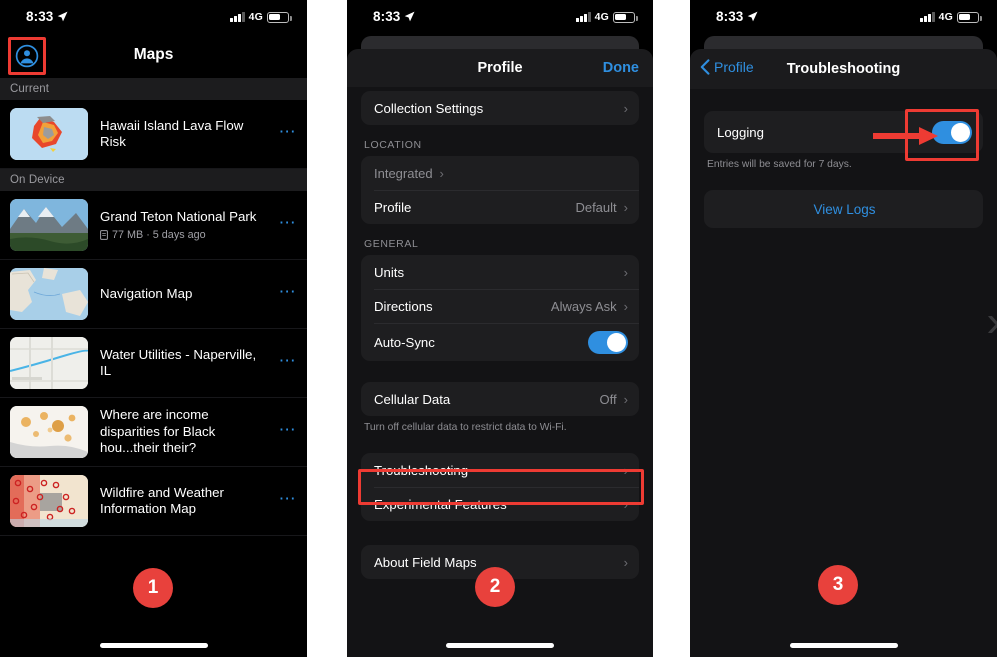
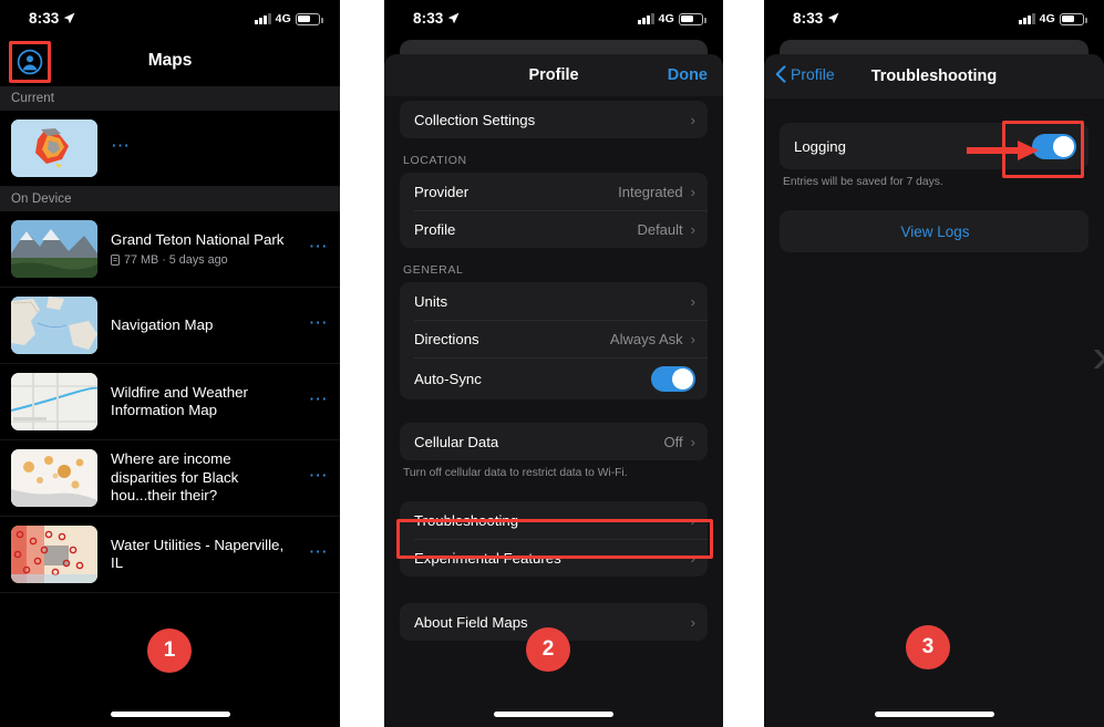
  8:33
  4G
  Maps
  Current
- Hawaii Island Lava Flow Risk
  ⋯
  On Device
  Grand Teton National Park
  77 MB · 5 days ago
  ⋯
  Navigation Map
  ⋯
- Water Utilities - Naperville, IL
+ Wildfire and Weather Information Map
  ⋯
  Where are income disparities for Black hou...their their?
  ⋯
- Wildfire and Weather Information Map
+ Water Utilities - Naperville, IL
  ⋯
  1
  8:33
  4G
  Profile
  Done
  Collection Settings
  ›
  LOCATION
+ Provider
  Integrated
  ›
  Profile
  Default
  ›
  GENERAL
  Units
  ›
  Directions
  Always Ask
  ›
  Auto-Sync
  Cellular Data
  Off
  ›
  Turn off cellular data to restrict data to Wi-Fi.
  Troubleshooting
  ›
  Experimental Features
  ›
  About Field Maps
  ›
  2
  8:33
  4G
  Profile
  Troubleshooting
  Logging
  Entries will be saved for 7 days.
  View Logs
  ›
  3
